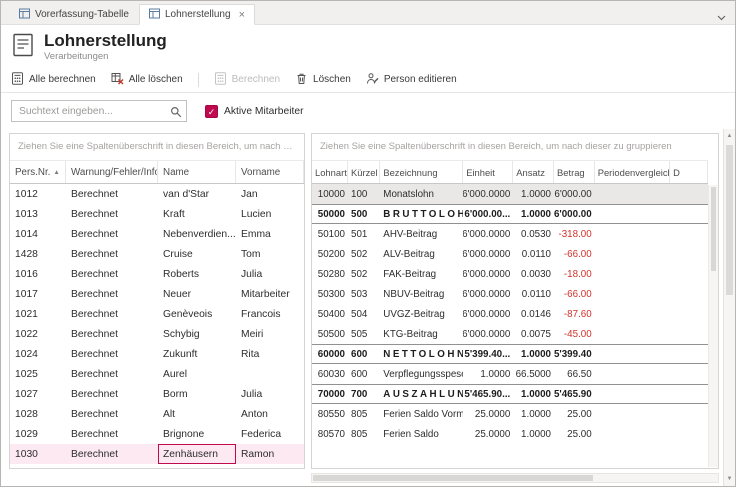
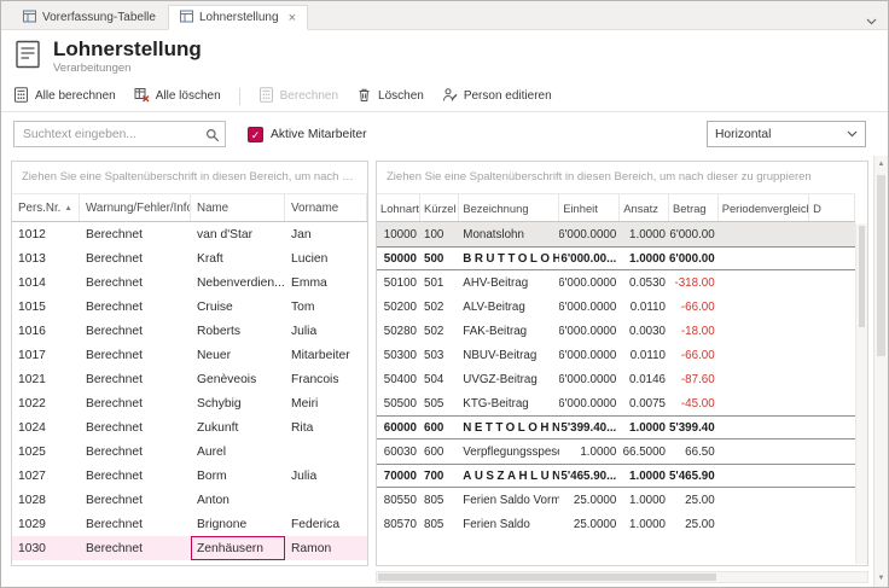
  Vorerfassung-Tabelle
  Lohnerstellung
  ×
  Lohnerstellung
  Verarbeitungen
  Alle berechnen
  Alle löschen
  Berechnen
  Löschen
  Person editieren
  Suchtext eingeben...
  ✓
  Aktive Mitarbeiter
+ Horizontal
  Ziehen Sie eine Spaltenüberschrift in diesen Bereich, um nach diese
  Pers.Nr.
  Warnung/Fehler/Inf
  Name
  Vorname
  1012
  Berechnet
  van d'Star
  Jan
  1013
  Berechnet
  Kraft
  Lucien
  1014
  Berechnet
  Nebenverdien...
  Emma
- 1428
+ 1015
  Berechnet
  Cruise
  Tom
  1016
  Berechnet
  Roberts
  Julia
  1017
  Berechnet
  Neuer
  Mitarbeiter
  1021
  Berechnet
  Genèveois
  Francois
  1022
  Berechnet
  Schybig
  Meiri
  1024
  Berechnet
  Zukunft
  Rita
  1025
  Berechnet
  Aurel
  1027
  Berechnet
  Borm
  Julia
  1028
  Berechnet
- Alt
  Anton
  1029
  Berechnet
  Brignone
  Federica
  1030
  Berechnet
  Zenhäusern
  Ramon
  Ziehen Sie eine Spaltenüberschrift in diesen Bereich, um nach dieser zu gruppieren
  Lohnart
  Kürzel
  Bezeichnung
  Einheit
  Ansatz
  Betrag
  Periodenvergleic
  D
  10000
  100
  Monatslohn
  6'000.0000
  1.0000
  6'000.00
  50000
  500
  BRUTTOLOH
  6'000.00...
  1.0000
  6'000.00
  50100
  501
  AHV-Beitrag
  6'000.0000
  0.0530
  -318.00
  50200
  502
  ALV-Beitrag
  6'000.0000
  0.0110
  -66.00
  50280
  502
  FAK-Beitrag
  6'000.0000
  0.0030
  -18.00
  50300
  503
  NBUV-Beitrag
  6'000.0000
  0.0110
  -66.00
  50400
  504
  UVGZ-Beitrag
  6'000.0000
  0.0146
  -87.60
  50500
  505
  KTG-Beitrag
  6'000.0000
  0.0075
  -45.00
  60000
  600
  NETTOLOHN
  5'399.40...
  1.0000
  5'399.40
  60030
  600
  Verpflegungsspes
  1.0000
  66.5000
  66.50
  70000
  700
  AUSZAHLUN
  5'465.90...
  1.0000
  5'465.90
  80550
  805
  Ferien Saldo Vorm
  25.0000
  1.0000
  25.00
  80570
  805
  Ferien Saldo
  25.0000
  1.0000
  25.00
